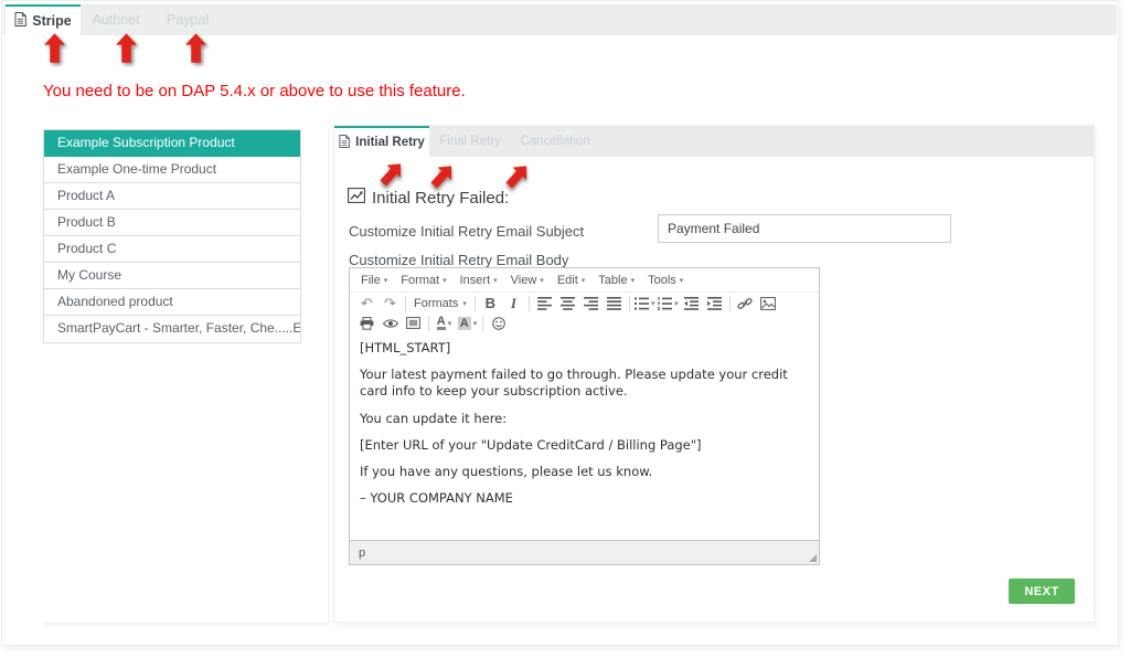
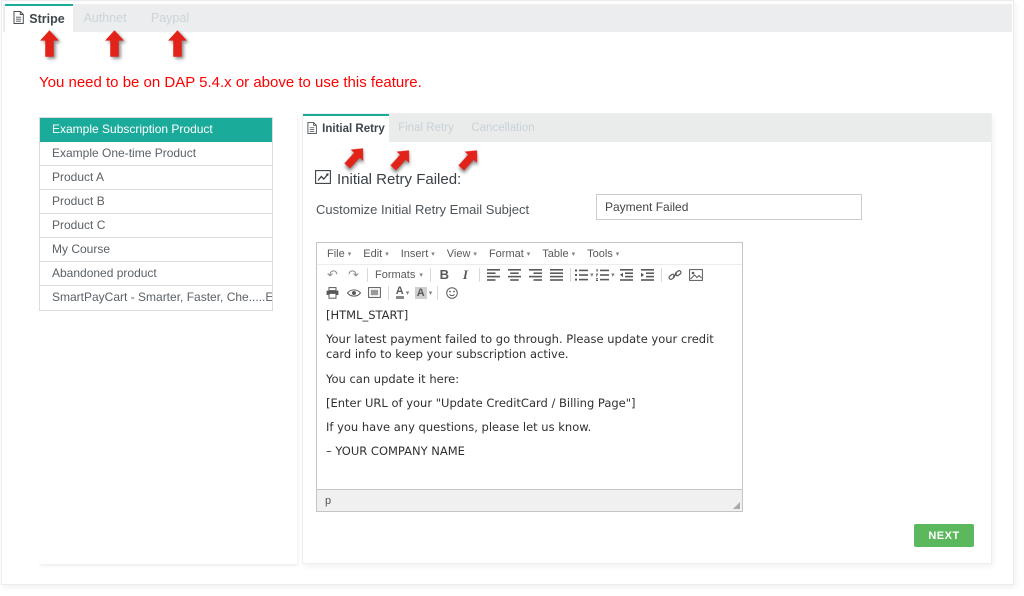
  Stripe
  Authnet
  Paypal
  You need to be on DAP 5.4.x or above to use this feature.
  Example Subscription Product
  Example One-time Product
  Product A
  Product B
  Product C
  My Course
  Abandoned product
  SmartPayCart - Smarter, Faster, Che.....E
  Initial Retry
  Final Retry
  Cancellation
  Initial Retry Failed:
  Customize Initial Retry Email Subject
  Payment Failed
- Customize Initial Retry Email Body
  File
- Format
+ Edit
  Insert
  View
- Edit
+ Format
  Table
  Tools
  ↶
  ↷
  Formats
  B
  I
  A
  A
  [HTML_START]
  Your latest payment failed to go through. Please update your credit card info to keep your subscription active.
  You can update it here:
  [Enter URL of your "Update CreditCard / Billing Page"]
  If you have any questions, please let us know.
  – YOUR COMPANY NAME
  p
  NEXT
